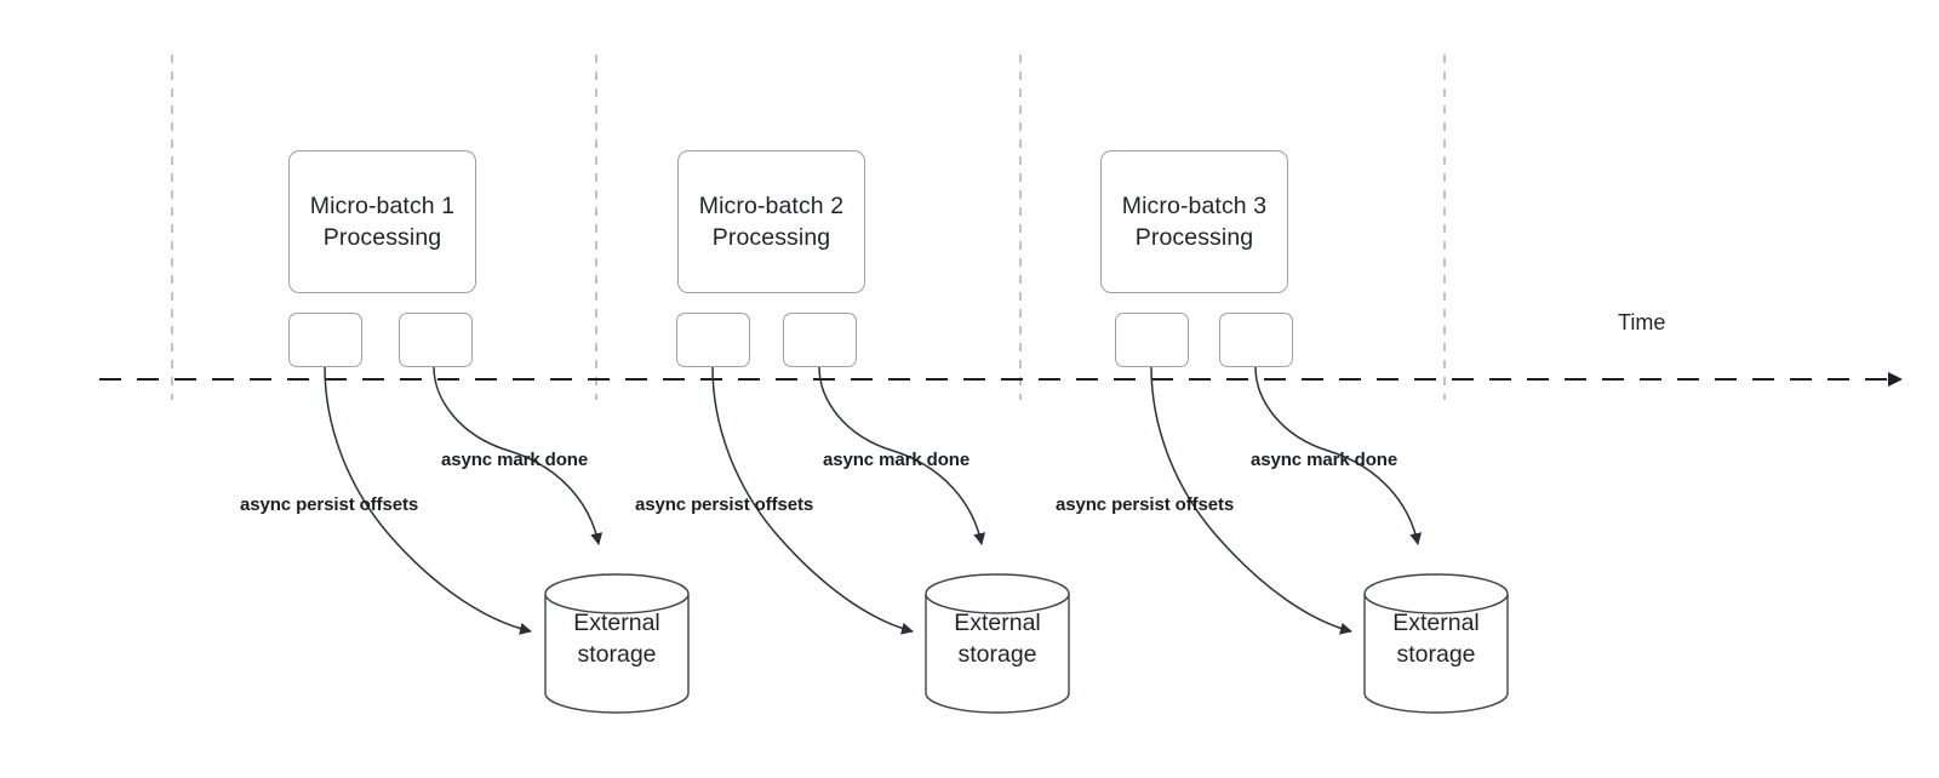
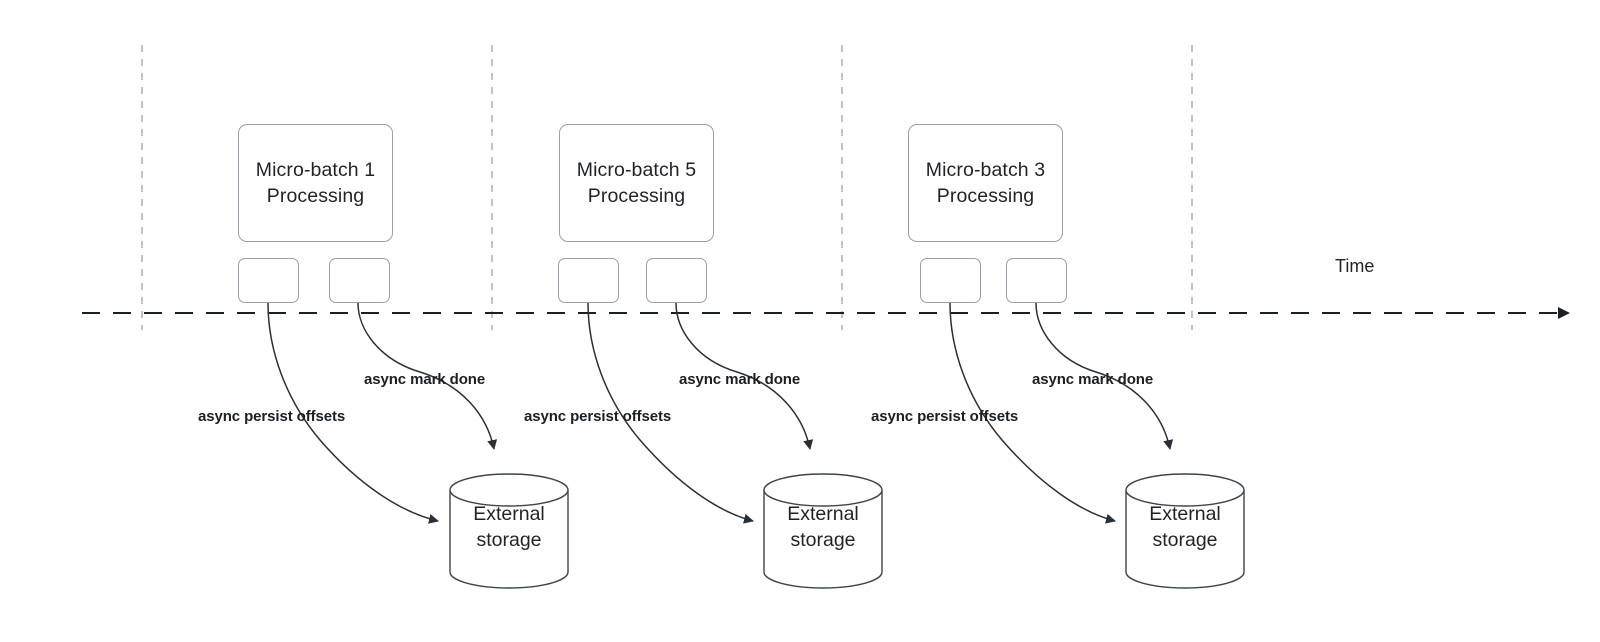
  Micro-batch 1
  Processing
  External
  storage
  async mark done
  async persist offsets
- Micro-batch 2
+ Micro-batch 5
  Processing
  External
  storage
  async mark done
  async persist offsets
  Micro-batch 3
  Processing
  External
  storage
  async mark done
  async persist offsets
  Time
